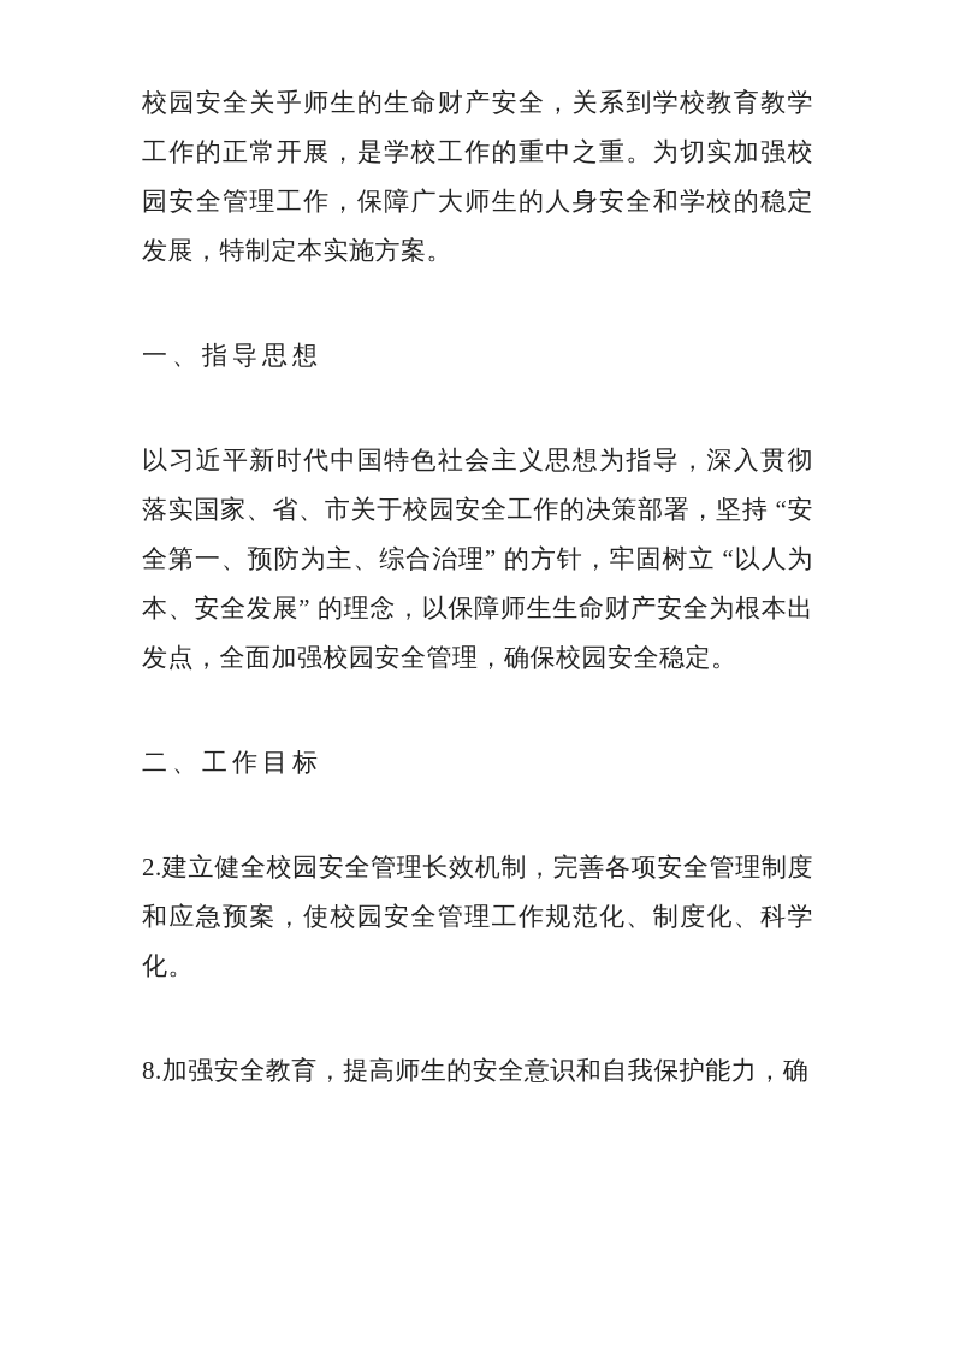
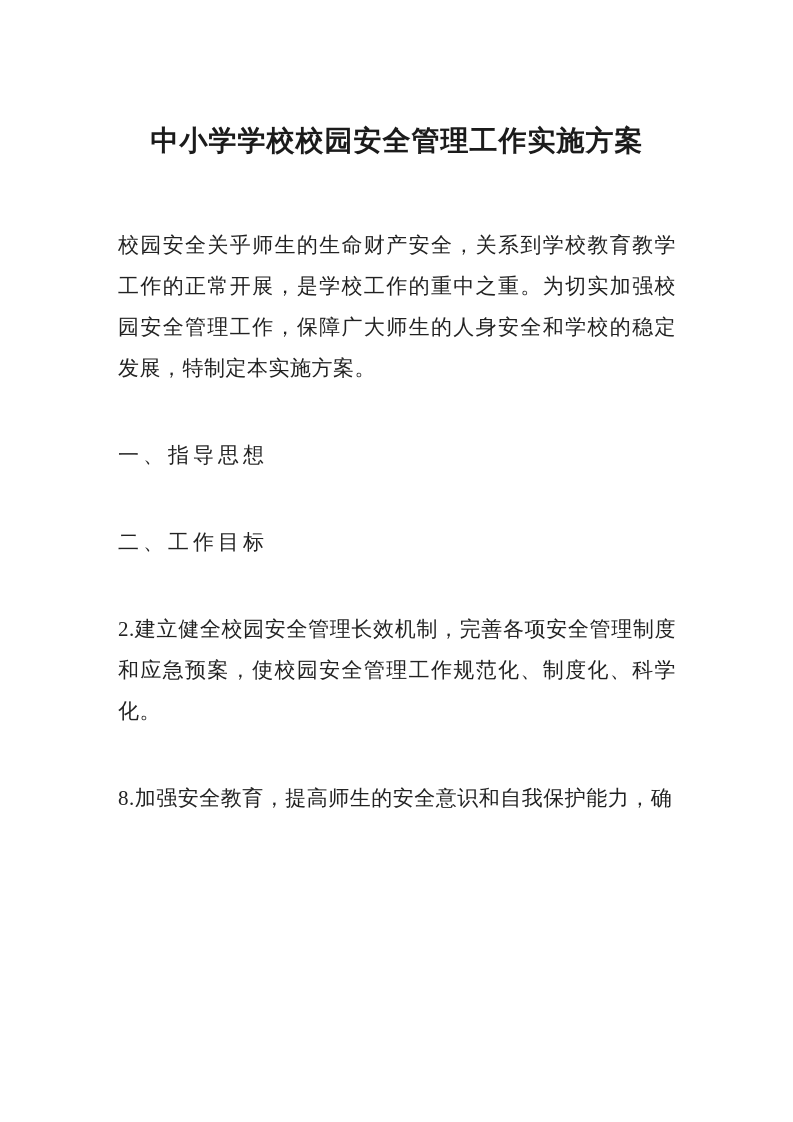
+ 中小学学校校园安全管理工作实施方案
  校园安全关乎师生的生命财产安全，关系到学校教育教学工作的正常开展，是学校工作的重中之重。为切实加强校园安全管理工作，保障广大师生的人身安全和学校的稳定发展，特制定本实施方案。
  一、指导思想
- 以习近平新时代中国特色社会主义思想为指导，深入贯彻落实国家、省、市关于校园安全工作的决策部署，坚持 “安全第一、预防为主、综合治理” 的方针，牢固树立 “以人为本、安全发展” 的理念，以保障师生生命财产安全为根本出发点，全面加强校园安全管理，确保校园安全稳定。
  二、工作目标
  2.建立健全校园安全管理长效机制，完善各项安全管理制度和应急预案，使校园安全管理工作规范化、制度化、科学化。
  8.加强安全教育，提高师生的安全意识和自我保护能力，确
